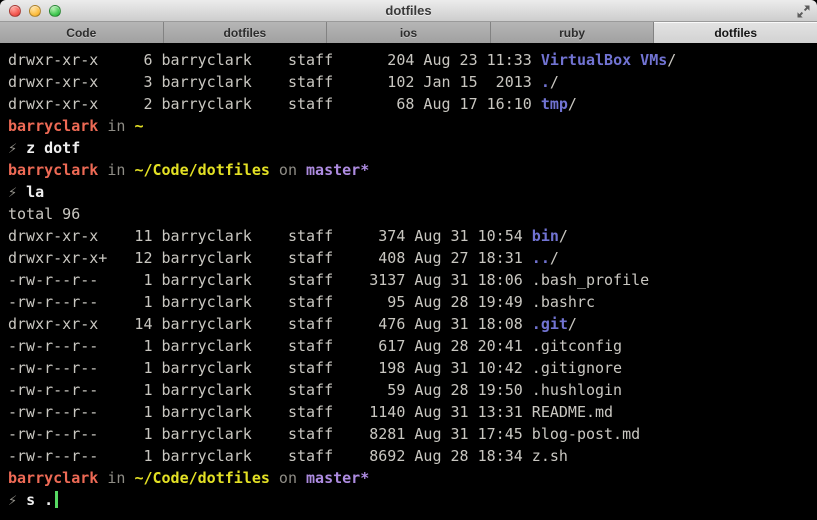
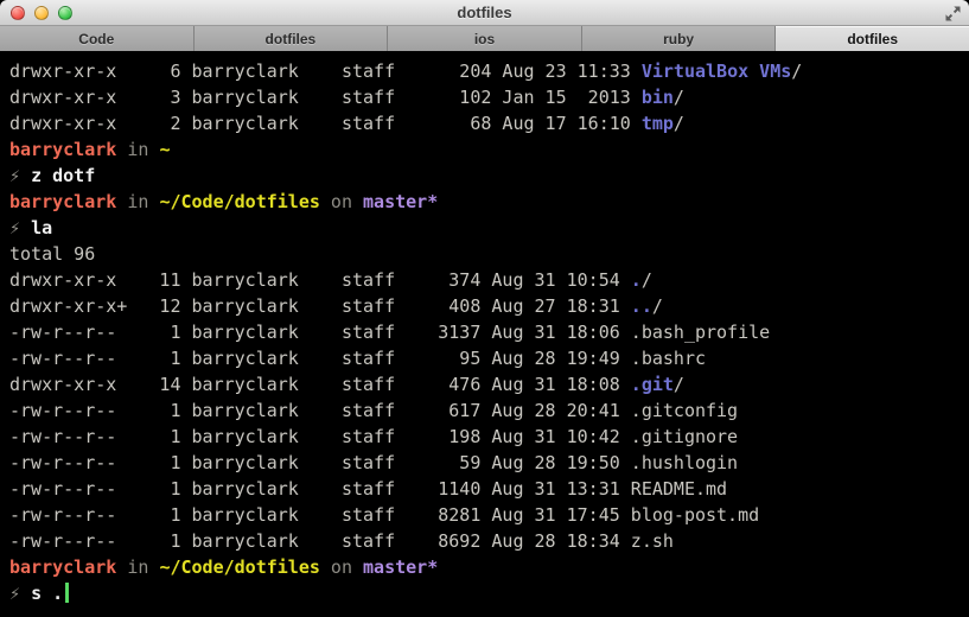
  dotfiles
  Code
  dotfiles
  ios
  ruby
  dotfiles
  drwxr-xr-x 6 barryclark staff 204 Aug 23 11:33 VirtualBox VMs/
- drwxr-xr-x 3 barryclark staff 102 Jan 15 2013 ./
+ drwxr-xr-x 3 barryclark staff 102 Jan 15 2013 bin/
  drwxr-xr-x 2 barryclark staff 68 Aug 17 16:10 tmp/
  barryclark in ~
  ⚡ z dotf
  barryclark in ~/Code/dotfiles on master*
  ⚡ la
  total 96
- drwxr-xr-x 11 barryclark staff 374 Aug 31 10:54 bin/
+ drwxr-xr-x 11 barryclark staff 374 Aug 31 10:54 ./
  drwxr-xr-x+ 12 barryclark staff 408 Aug 27 18:31 ../
  -rw-r--r-- 1 barryclark staff 3137 Aug 31 18:06 .bash_profile
  -rw-r--r-- 1 barryclark staff 95 Aug 28 19:49 .bashrc
  drwxr-xr-x 14 barryclark staff 476 Aug 31 18:08 .git/
  -rw-r--r-- 1 barryclark staff 617 Aug 28 20:41 .gitconfig
  -rw-r--r-- 1 barryclark staff 198 Aug 31 10:42 .gitignore
  -rw-r--r-- 1 barryclark staff 59 Aug 28 19:50 .hushlogin
  -rw-r--r-- 1 barryclark staff 1140 Aug 31 13:31 README.md
  -rw-r--r-- 1 barryclark staff 8281 Aug 31 17:45 blog-post.md
  -rw-r--r-- 1 barryclark staff 8692 Aug 28 18:34 z.sh
  barryclark in ~/Code/dotfiles on master*
  ⚡ s .
